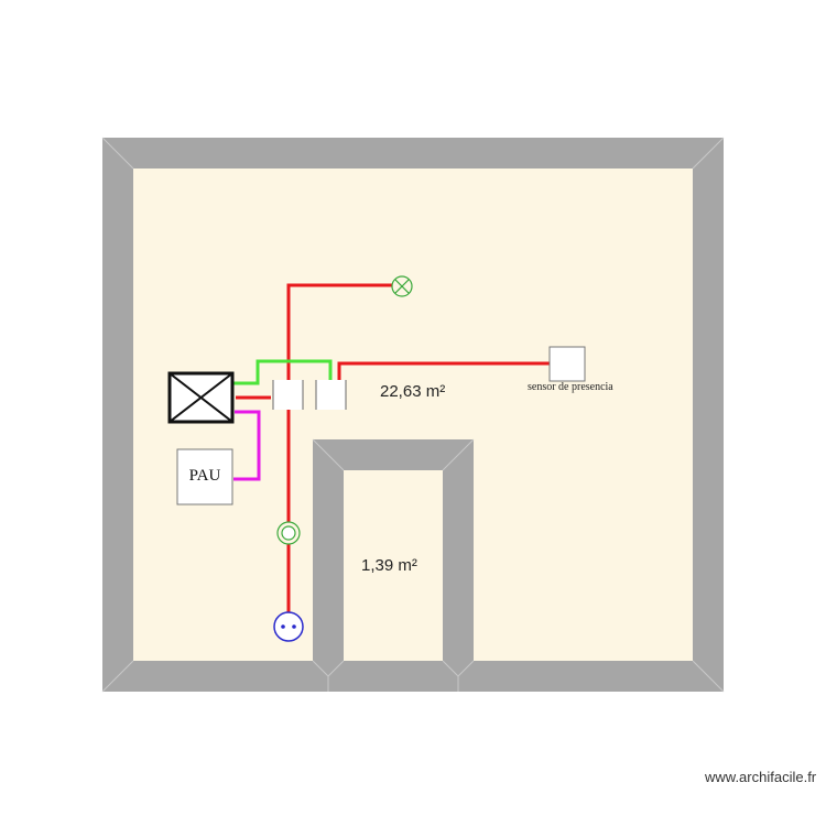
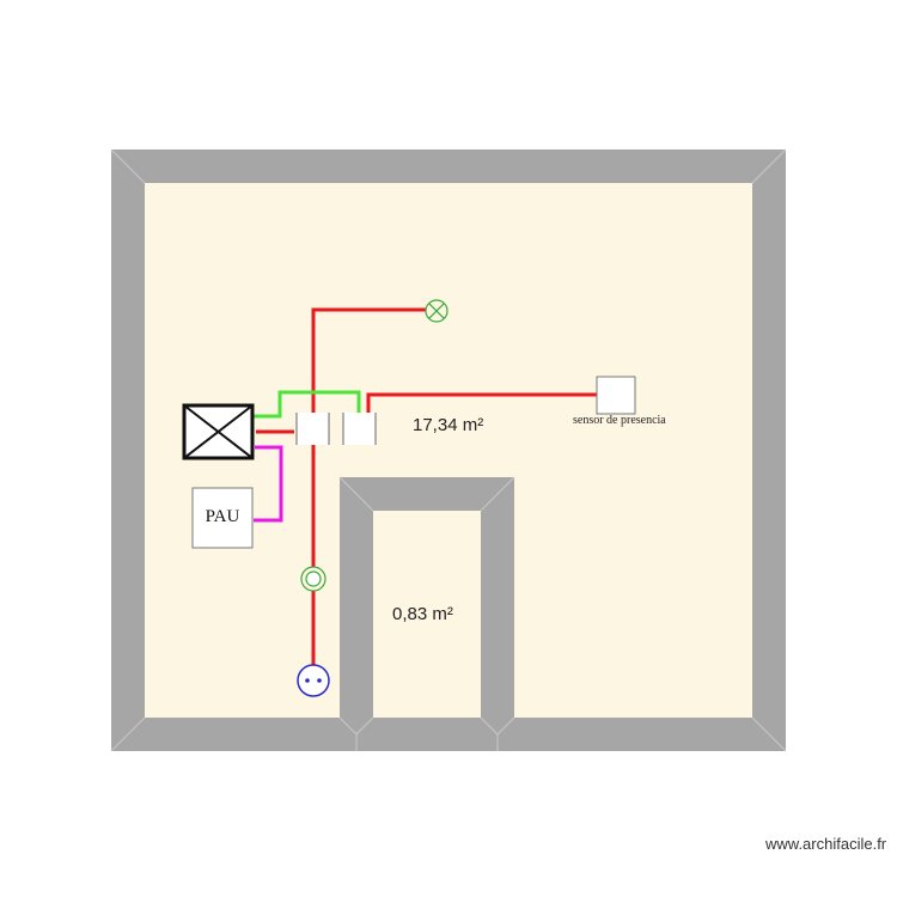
  PAU
- 22,63 m²
+ 17,34 m²
- 1,39 m²
+ 0,83 m²
  sensor de presencia
  www.archifacile.fr
